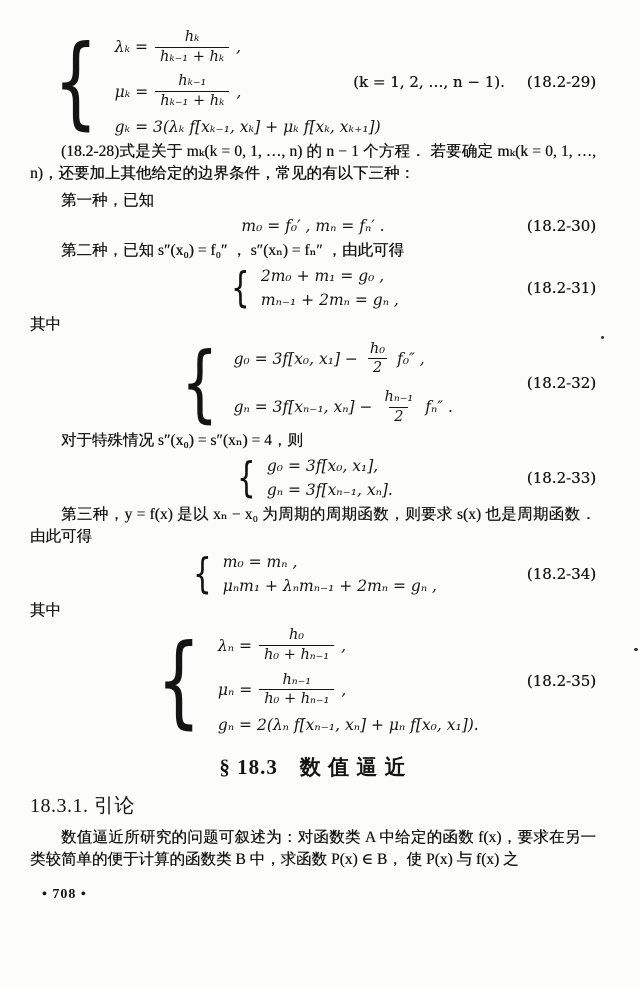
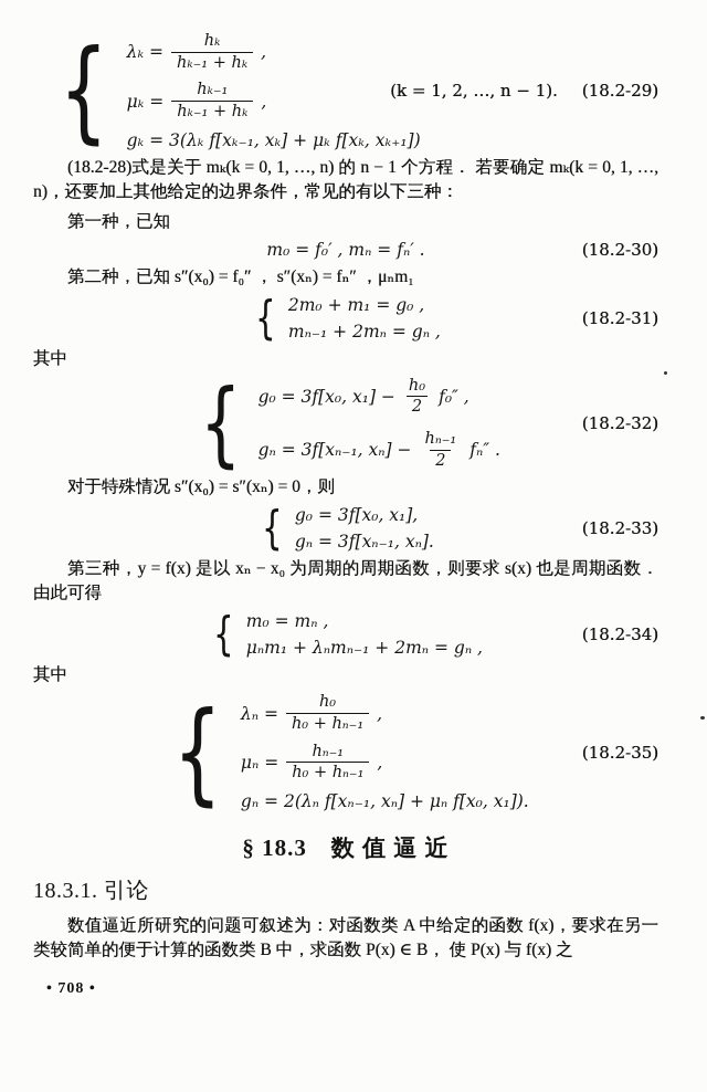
  {
  λₖ =
  hₖ
  hₖ₋₁ + hₖ
  ,
  μₖ =
  hₖ₋₁
  hₖ₋₁ + hₖ
  ,
  gₖ = 3(λₖ f[xₖ₋₁, xₖ] + μₖ f[xₖ, xₖ₊₁])
  (k = 1, 2, …, n − 1).
  (18.2-29)
  (18.2-28)式是关于 mₖ(k = 0, 1, …, n) 的 n − 1 个方程． 若要确定 mₖ(k = 0, 1, …, n)，还要加上其他给定的边界条件，常见的有以下三种：
  第一种，已知
  m₀ = f₀′ , mₙ = fₙ′ .
  (18.2-30)
- 第二种，已知 s″(x₀) = f₀″ ， s″(xₙ) = fₙ″ ，由此可得
+ 第二种，已知 s″(x₀) = f₀″ ， s″(xₙ) = fₙ″ ，μₙm₁
  {
  2m₀ + m₁ = g₀ ,
  mₙ₋₁ + 2mₙ = gₙ ,
  (18.2-31)
  其中
  {
  g₀ = 3f[x₀, x₁] −
  h₀
  2
  f₀″ ,
  gₙ = 3f[xₙ₋₁, xₙ] −
  hₙ₋₁
  2
  fₙ″ .
  (18.2-32)
- 对于特殊情况 s″(x₀) = s″(xₙ) = 4，则
+ 对于特殊情况 s″(x₀) = s″(xₙ) = 0，则
  {
  g₀ = 3f[x₀, x₁],
  gₙ = 3f[xₙ₋₁, xₙ].
  (18.2-33)
  第三种，y = f(x) 是以 xₙ − x₀ 为周期的周期函数，则要求 s(x) 也是周期函数．由此可得
  {
  m₀ = mₙ ,
  μₙm₁ + λₙmₙ₋₁ + 2mₙ = gₙ ,
  (18.2-34)
  其中
  {
  λₙ =
  h₀
  h₀ + hₙ₋₁
  ,
  μₙ =
  hₙ₋₁
  h₀ + hₙ₋₁
  ,
  gₙ = 2(λₙ f[xₙ₋₁, xₙ] + μₙ f[x₀, x₁]).
  (18.2-35)
  § 18.3 数 值 逼 近
  18.3.1. 引论
  数值逼近所研究的问题可叙述为：对函数类 A 中给定的函数 f(x)，要求在另一类较简单的便于计算的函数类 B 中，求函数 P(x) ∈ B， 使 P(x) 与 f(x) 之
  • 708 •
